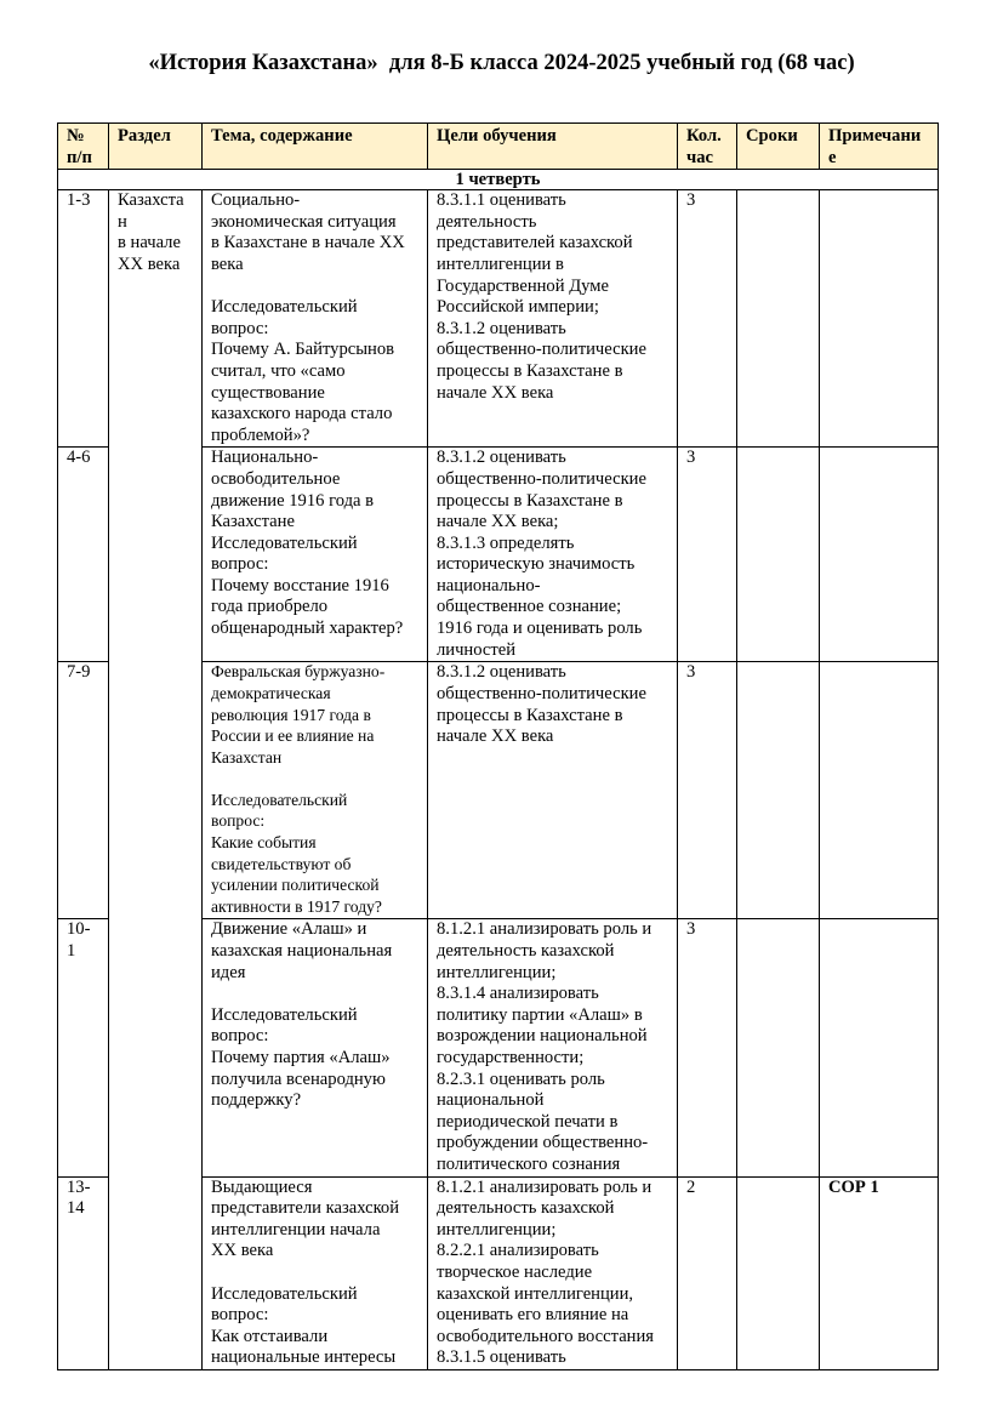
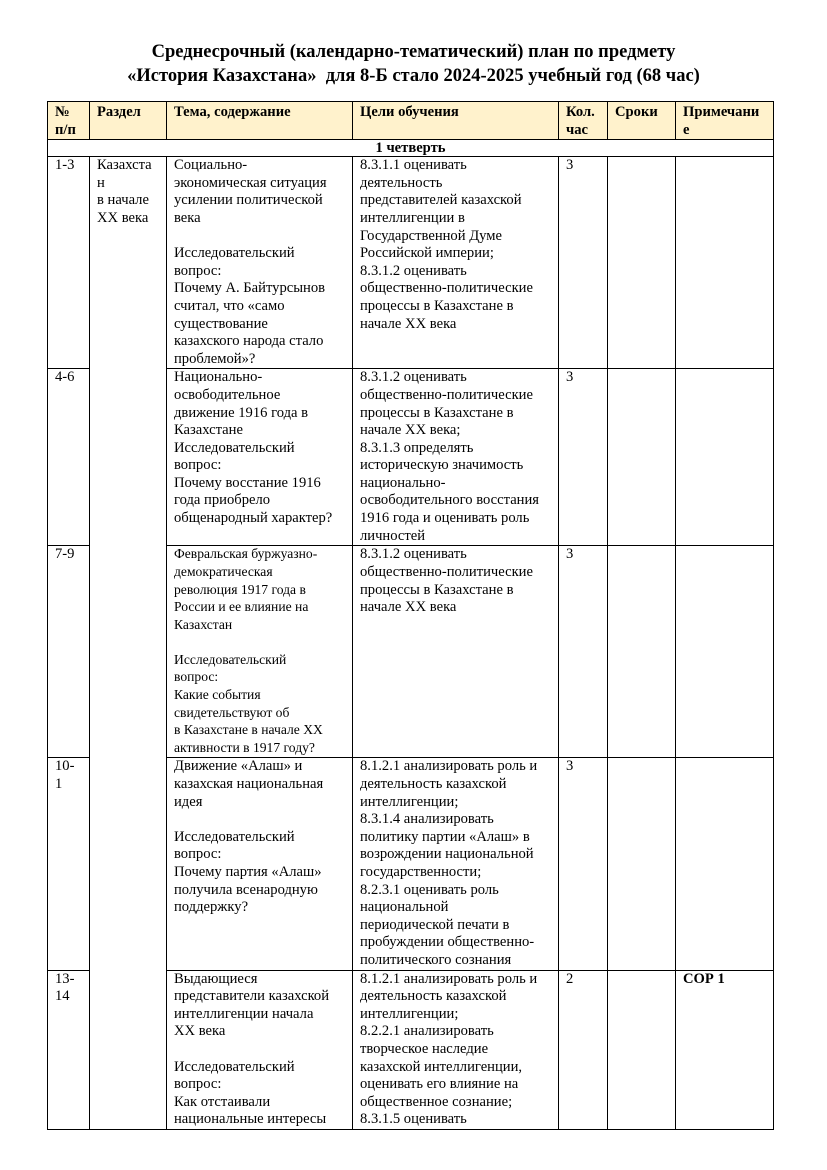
+ Среднесрочный (календарно-тематический) план по предмету
- «История Казахстана» для 8-Б класса 2024-2025 учебный год (68 час)
+ «История Казахстана» для 8-Б стало 2024-2025 учебный год (68 час)
  № п/п	Раздел	Тема, содержание	Цели обучения	Кол. час	Сроки	Примечани е
  1 четверть
- 1-3	Казахстанв началеXX века	Социально-экономическая ситуацияв Казахстане в начале XXвекаИсследовательскийвопрос:Почему А. Байтурсыновсчитал, что «самосуществованиеказахского народа сталопроблемой»?	8.3.1.1 оцениватьдеятельностьпредставителей казахскойинтеллигенции вГосударственной ДумеРоссийской империи;8.3.1.2 оцениватьобщественно-политическиепроцессы в Казахстане вначале XX века	3
+ 1-3	Казахстанв началеXX века	Социально-экономическая ситуацияусилении политическойвекаИсследовательскийвопрос:Почему А. Байтурсыновсчитал, что «самосуществованиеказахского народа сталопроблемой»?	8.3.1.1 оцениватьдеятельностьпредставителей казахскойинтеллигенции вГосударственной ДумеРоссийской империи;8.3.1.2 оцениватьобщественно-политическиепроцессы в Казахстане вначале XX века	3
- 4-6	Национально-освободительноедвижение 1916 года вКазахстанеИсследовательскийвопрос:Почему восстание 1916года приобрелообщенародный характер?	8.3.1.2 оцениватьобщественно-политическиепроцессы в Казахстане вначале XX века;8.3.1.3 определятьисторическую значимостьнационально-общественное сознание;1916 года и оценивать рольличностей	3
+ 4-6	Национально-освободительноедвижение 1916 года вКазахстанеИсследовательскийвопрос:Почему восстание 1916года приобрелообщенародный характер?	8.3.1.2 оцениватьобщественно-политическиепроцессы в Казахстане вначале XX века;8.3.1.3 определятьисторическую значимостьнационально-освободительного восстания1916 года и оценивать рольличностей	3
- 7-9	Февральская буржуазно-демократическаяреволюция 1917 года вРоссии и ее влияние наКазахстанИсследовательскийвопрос:Какие событиясвидетельствуют обусилении политическойактивности в 1917 году?	8.3.1.2 оцениватьобщественно-политическиепроцессы в Казахстане вначале XX века	3
+ 7-9	Февральская буржуазно-демократическаяреволюция 1917 года вРоссии и ее влияние наКазахстанИсследовательскийвопрос:Какие событиясвидетельствуют обв Казахстане в начале XXактивности в 1917 году?	8.3.1.2 оцениватьобщественно-политическиепроцессы в Казахстане вначале XX века	3
  10-1	Движение «Алаш» иказахская национальнаяидеяИсследовательскийвопрос:Почему партия «Алаш»получила всенароднуюподдержку?	8.1.2.1 анализировать роль идеятельность казахскойинтеллигенции;8.3.1.4 анализироватьполитику партии «Алаш» ввозрождении национальнойгосударственности;8.2.3.1 оценивать рольнациональнойпериодической печати впробуждении общественно-политического сознания	3
- 13-14	Выдающиесяпредставители казахскойинтеллигенции началаXX векаИсследовательскийвопрос:Как отстаивалинациональные интересы	8.1.2.1 анализировать роль идеятельность казахскойинтеллигенции;8.2.2.1 анализироватьтворческое наследиеказахской интеллигенции,оценивать его влияние наосвободительного восстания8.3.1.5 оценивать	2		СОР 1
+ 13-14	Выдающиесяпредставители казахскойинтеллигенции началаXX векаИсследовательскийвопрос:Как отстаивалинациональные интересы	8.1.2.1 анализировать роль идеятельность казахскойинтеллигенции;8.2.2.1 анализироватьтворческое наследиеказахской интеллигенции,оценивать его влияние наобщественное сознание;8.3.1.5 оценивать	2		СОР 1
